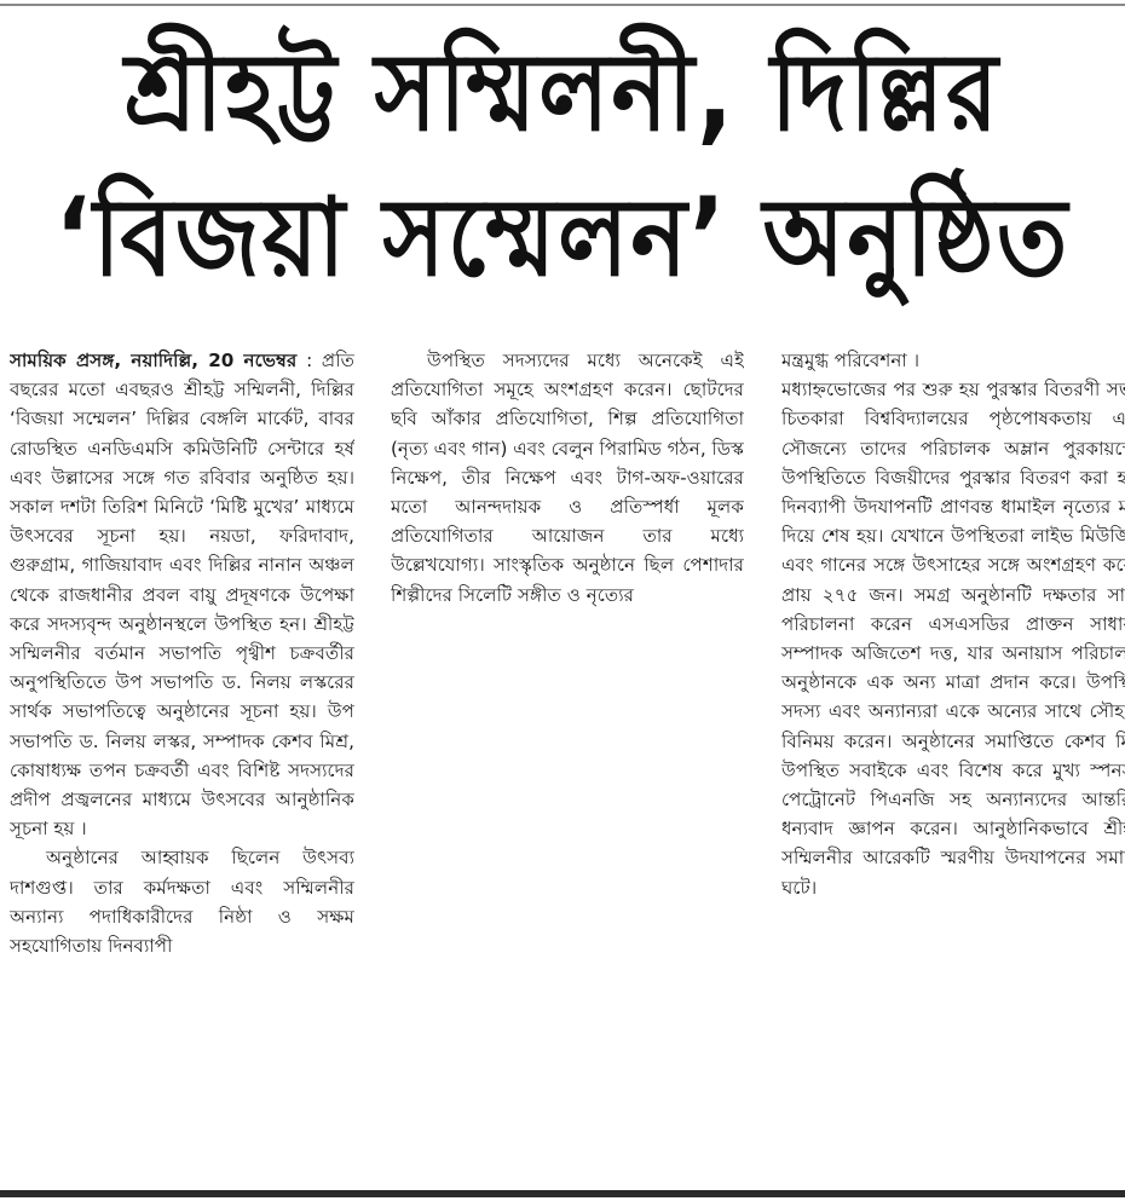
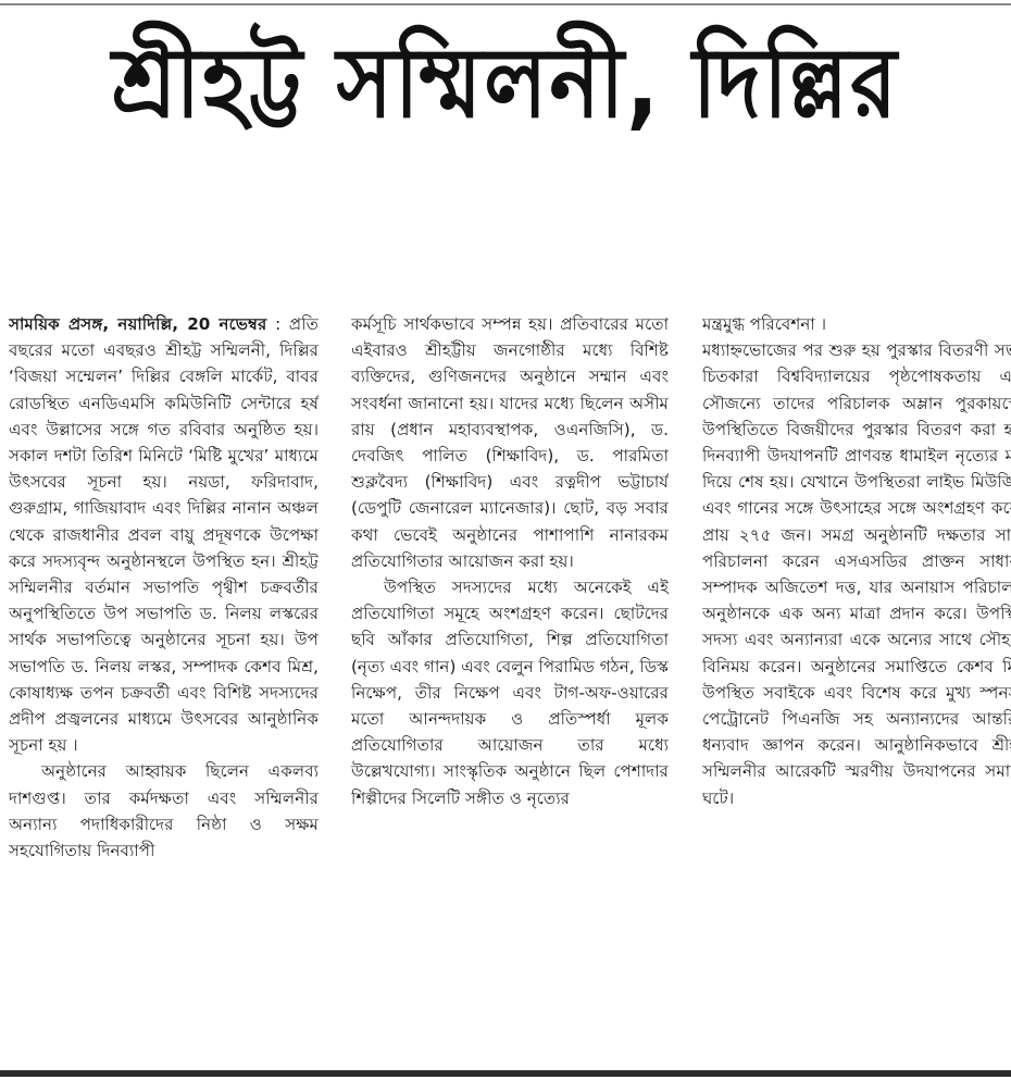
  শ্রীহট্ট সম্মিলনী, দিল্লির
- ‘বিজয়া সম্মেলন’ অনুষ্ঠিত
  সাময়িক প্রসঙ্গ, নয়াদিল্লি, 20 নভেম্বর : প্রতি বছরের মতো এবছরও শ্রীহট্ট সম্মিলনী, দিল্লির ‘বিজয়া সম্মেলন’ দিল্লির বেঙ্গলি মার্কেট, বাবর রোডস্থিত এনডিএমসি কমিউনিটি সেন্টারে হর্ষ এবং উল্লাসের সঙ্গে গত রবিবার অনুষ্ঠিত হয়। সকাল দশটা তিরিশ মিনিটে ‘মিষ্টি মুখের’ মাধ্যমে উৎসবের সূচনা হয়। নয়ডা, ফরিদাবাদ, গুরুগ্রাম, গাজিয়াবাদ এবং দিল্লির নানান অঞ্চল থেকে রাজধানীর প্রবল বায়ু প্রদূষণকে উপেক্ষা করে সদস্যবৃন্দ অনুষ্ঠানস্থলে উপস্থিত হন। শ্রীহট্ট সম্মিলনীর বর্তমান সভাপতি পৃথ্বীশ চক্রবর্তীর অনুপস্থিতিতে উপ সভাপতি ড. নিলয় লস্করের সার্থক সভাপতিত্বে অনুষ্ঠানের সূচনা হয়। উপ সভাপতি ড. নিলয় লস্কর, সম্পাদক কেশব মিশ্র, কোষাধ্যক্ষ তপন চক্রবর্তী এবং বিশিষ্ট সদস্যদের প্রদীপ প্রজ্বলনের মাধ্যমে উৎসবের আনুষ্ঠানিক সূচনা হয় ।
- অনুষ্ঠানের আহ্বায়ক ছিলেন উৎসব্য দাশগুপ্ত। তার কর্মদক্ষতা এবং সম্মিলনীর অন্যান্য পদাধিকারীদের নিষ্ঠা ও সক্ষম সহযোগিতায় দিনব্যাপী
+ অনুষ্ঠানের আহ্বায়ক ছিলেন একলব্য দাশগুপ্ত। তার কর্মদক্ষতা এবং সম্মিলনীর অন্যান্য পদাধিকারীদের নিষ্ঠা ও সক্ষম সহযোগিতায় দিনব্যাপী
+ কর্মসূচি সার্থকভাবে সম্পন্ন হয়। প্রতিবারের মতো এইবারও শ্রীহট্টীয় জনগোষ্ঠীর মধ্যে বিশিষ্ট ব্যক্তিদের, গুণিজনদের অনুষ্ঠানে সম্মান এবং সংবর্ধনা জানানো হয়। যাদের মধ্যে ছিলেন অসীম রায় (প্রধান মহাব্যবস্থাপক, ওএনজিসি), ড. দেবজিৎ পালিত (শিক্ষাবিদ), ড. পারমিতা শুক্লবৈদ্য (শিক্ষাবিদ) এবং রত্নদীপ ভট্টাচার্য (ডেপুটি জেনারেল ম্যানেজার)। ছোট, বড় সবার কথা ভেবেই অনুষ্ঠানের পাশাপাশি নানারকম প্রতিযোগিতার আয়োজন করা হয়।
  উপস্থিত সদস্যদের মধ্যে অনেকেই এই প্রতিযোগিতা সমূহে অংশগ্রহণ করেন। ছোটদের ছবি আঁকার প্রতিযোগিতা, শিল্প প্রতিযোগিতা (নৃত্য এবং গান) এবং বেলুন পিরামিড গঠন, ডিস্ক নিক্ষেপ, তীর নিক্ষেপ এবং টাগ-অফ-ওয়ারের মতো আনন্দদায়ক ও প্রতিস্পর্ধা মূলক প্রতিযোগিতার আয়োজন তার মধ্যে উল্লেখযোগ্য। সাংস্কৃতিক অনুষ্ঠানে ছিল পেশাদার শিল্পীদের সিলেটি সঙ্গীত ও নৃত্যের
  মন্ত্রমুগ্ধ পরিবেশনা ।
  মধ্যাহ্নভোজের পর শুরু হয় পুরস্কার বিতরণী স চিতকারা বিশ্ববিদ্যালয়ের পৃষ্ঠপোষকতায় এ সৌজন্যে তাদের পরিচালক অম্লান পুরকায় উপস্থিতিতে বিজয়ীদের পুরস্কার বিতরণ করা হ দিনব্যাপী উদযাপনটি প্রাণবন্ত ধামাইল নৃত্যের ম দিয়ে শেষ হয়। যেখানে উপস্থিতরা লাইভ মিউজি এবং গানের সঙ্গে উৎসাহের সঙ্গে অংশগ্রহণ ক প্রায় ২৭৫ জন। সমগ্র অনুষ্ঠানটি দক্ষতার সা পরিচালনা করেন এসএসডির প্রাক্তন সাধা সম্পাদক অজিতেশ দত্ত, যার অনায়াস পরিচাল অনুষ্ঠানকে এক অন্য মাত্রা প্রদান করে। উপস্থি সদস্য এবং অন্যান্যরা একে অন্যের সাথে সৌহা বিনিময় করেন। অনুষ্ঠানের সমাপ্তিতে কেশব মি উপস্থিত সবাইকে এবং বিশেষ করে মুখ্য স্পন পেট্রোনেট পিএনজি সহ অন্যান্যদের আন্তরি ধন্যবাদ জ্ঞাপন করেন। আনুষ্ঠানিকভাবে শ্রী সম্মিলনীর আরেকটি স্মরণীয় উদযাপনের সমা ঘটে।
